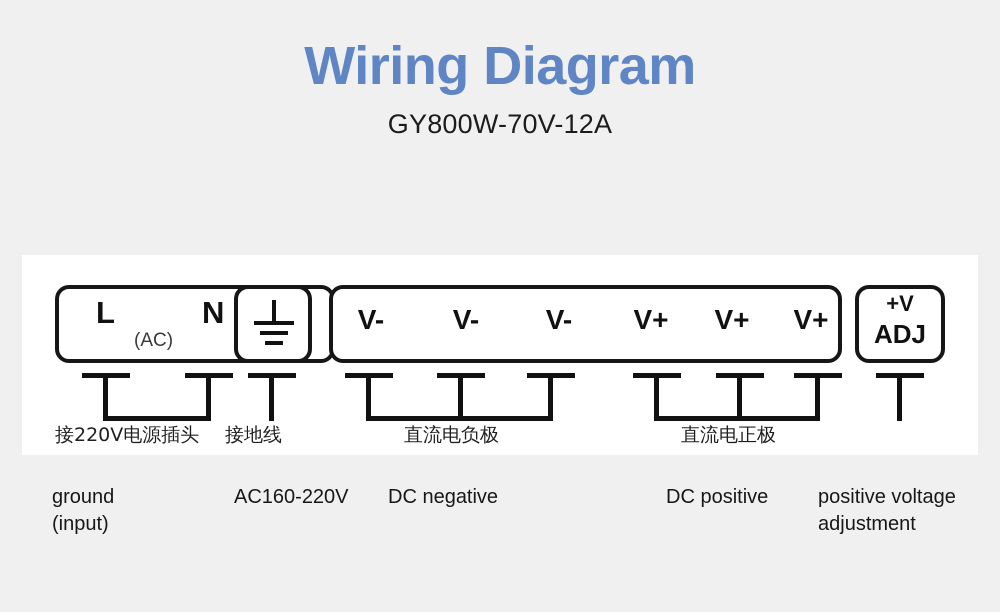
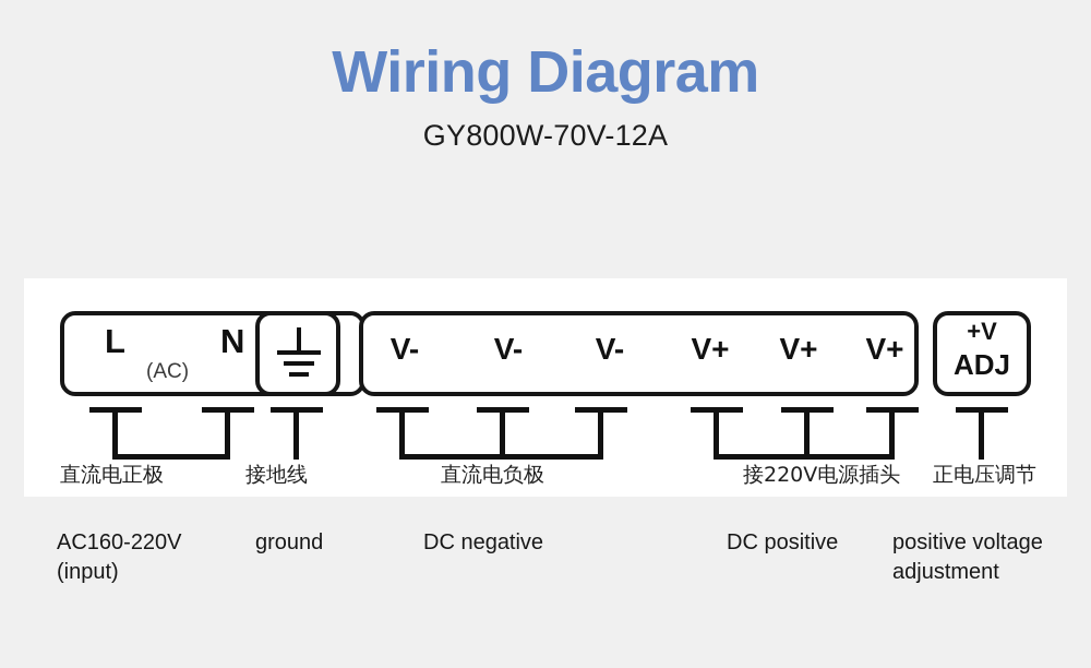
  Wiring Diagram
  GY800W-70V-12A
  L
  N
  (AC)
  V-
  V-
  V-
  V+
  V+
  V+
  +V
  ADJ
- 接220V电源插头
+ 直流电正极
  接地线
  直流电负极
- 直流电正极
+ 接220V电源插头
+ 正电压调节
- ground
+ AC160-220V
  (input)
- AC160-220V
+ ground
  DC negative
  DC positive
  positive voltage
  adjustment
